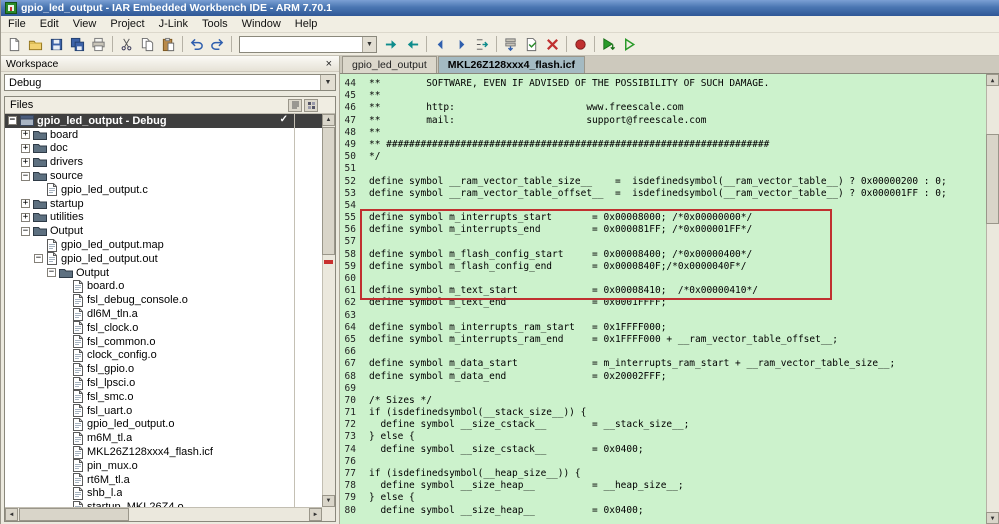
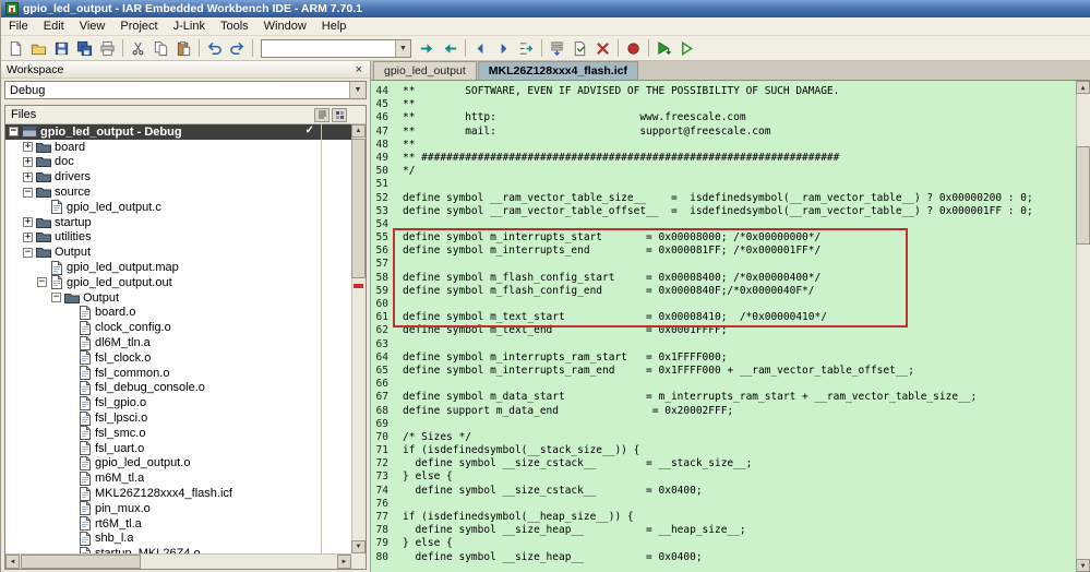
  gpio_led_output - IAR Embedded Workbench IDE - ARM 7.70.1
  File
  Edit
  View
  Project
  J-Link
  Tools
  Window
  Help
  Workspace
  ×
  Debug
  Files
  −
  gpio_led_output - Debug
  ✓
  +
  board
  +
  doc
  +
  drivers
  −
  source
  gpio_led_output.c
  +
  startup
  +
  utilities
  −
  Output
  gpio_led_output.map
  −
  gpio_led_output.out
  −
  Output
  board.o
- fsl_debug_console.o
+ clock_config.o
  dl6M_tln.a
  fsl_clock.o
  fsl_common.o
- clock_config.o
+ fsl_debug_console.o
  fsl_gpio.o
  fsl_lpsci.o
  fsl_smc.o
  fsl_uart.o
  gpio_led_output.o
  m6M_tl.a
  MKL26Z128xxx4_flash.icf
  pin_mux.o
  rt6M_tl.a
  shb_l.a
  gpio_led_output
  MKL26Z128xxx4_flash.icf
  44
  ** SOFTWARE, EVEN IF ADVISED OF THE POSSIBILITY OF SUCH DAMAGE.
  45
  **
  46
  ** http: www.freescale.com
  47
  ** mail: support@freescale.com
  48
  **
  49
  ** ###################################################################
  50
  */
  51
  52
  define symbol __ram_vector_table_size__ = isdefinedsymbol(__ram_vector_table__) ? 0x00000200 : 0;
  53
  define symbol __ram_vector_table_offset__ = isdefinedsymbol(__ram_vector_table__) ? 0x000001FF : 0;
  54
  55
  define symbol m_interrupts_start = 0x00008000; /*0x00000000*/
  56
  define symbol m_interrupts_end = 0x000081FF; /*0x000001FF*/
  57
  58
  define symbol m_flash_config_start = 0x00008400; /*0x00000400*/
  59
  define symbol m_flash_config_end = 0x0000840F;/*0x0000040F*/
  60
  61
  define symbol m_text_start = 0x00008410; /*0x00000410*/
  62
  define symbol m_text_end = 0x0001FFFF;
  63
  64
  define symbol m_interrupts_ram_start = 0x1FFFF000;
  65
  define symbol m_interrupts_ram_end = 0x1FFFF000 + __ram_vector_table_offset__;
  66
  67
  define symbol m_data_start = m_interrupts_ram_start + __ram_vector_table_size__;
  68
- define symbol m_data_end = 0x20002FFF;
+ define support m_data_end = 0x20002FFF;
  69
  70
  /* Sizes */
  71
  if (isdefinedsymbol(__stack_size__)) {
  72
  define symbol __size_cstack__ = __stack_size__;
  73
  } else {
  74
  define symbol __size_cstack__ = 0x0400;
  76
  77
  if (isdefinedsymbol(__heap_size__)) {
  78
  define symbol __size_heap__ = __heap_size__;
  79
  } else {
  80
  define symbol __size_heap__ = 0x0400;
